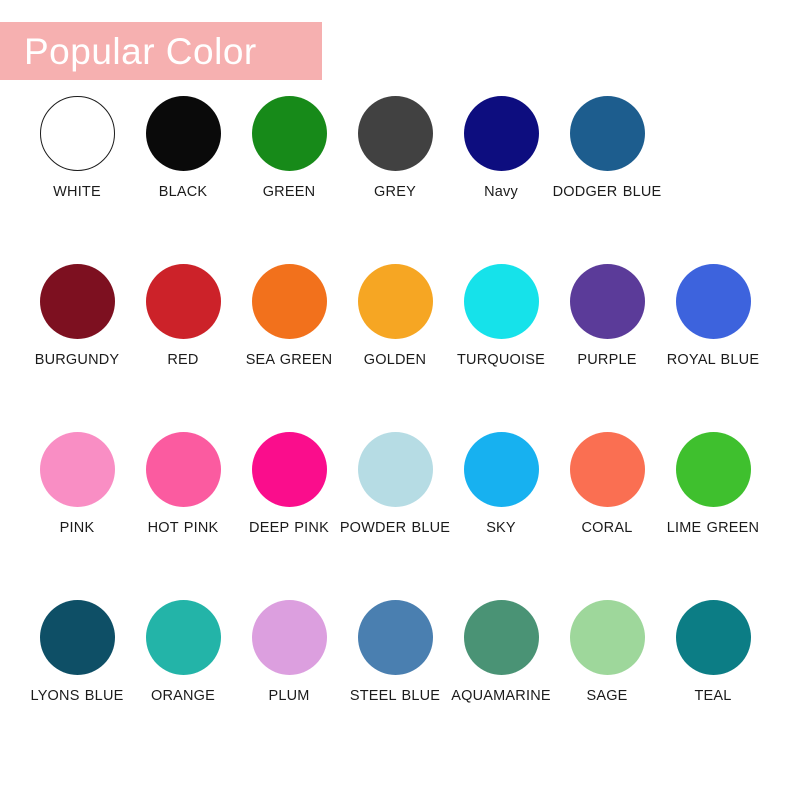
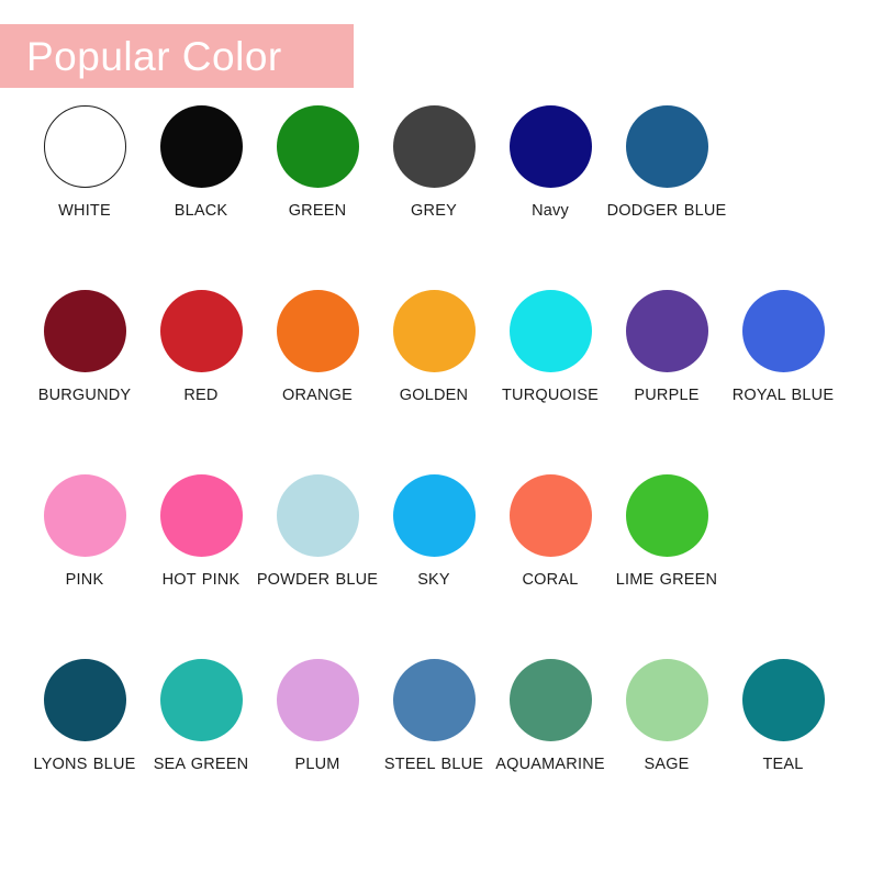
  Popular Color
  WHITE
  BLACK
  GREEN
  GREY
  Navy
  DODGER BLUE
  BURGUNDY
  RED
- SEA GREEN
+ ORANGE
  GOLDEN
  TURQUOISE
  PURPLE
  ROYAL BLUE
  PINK
  HOT PINK
- DEEP PINK
  POWDER BLUE
  SKY
  CORAL
  LIME GREEN
  LYONS BLUE
- ORANGE
+ SEA GREEN
  PLUM
  STEEL BLUE
  AQUAMARINE
  SAGE
  TEAL
